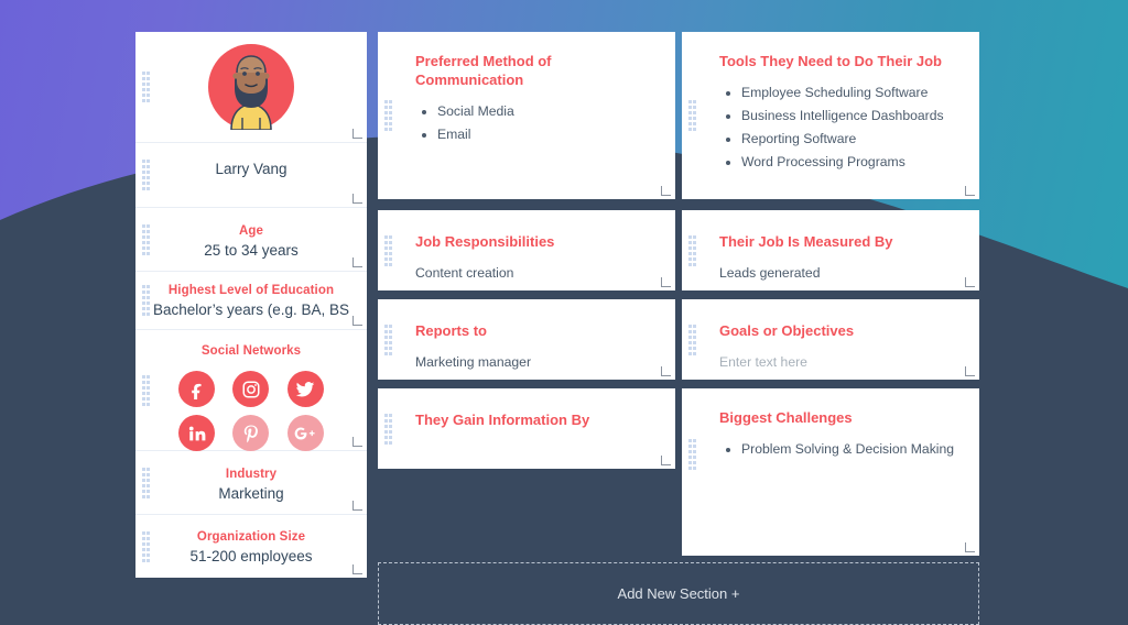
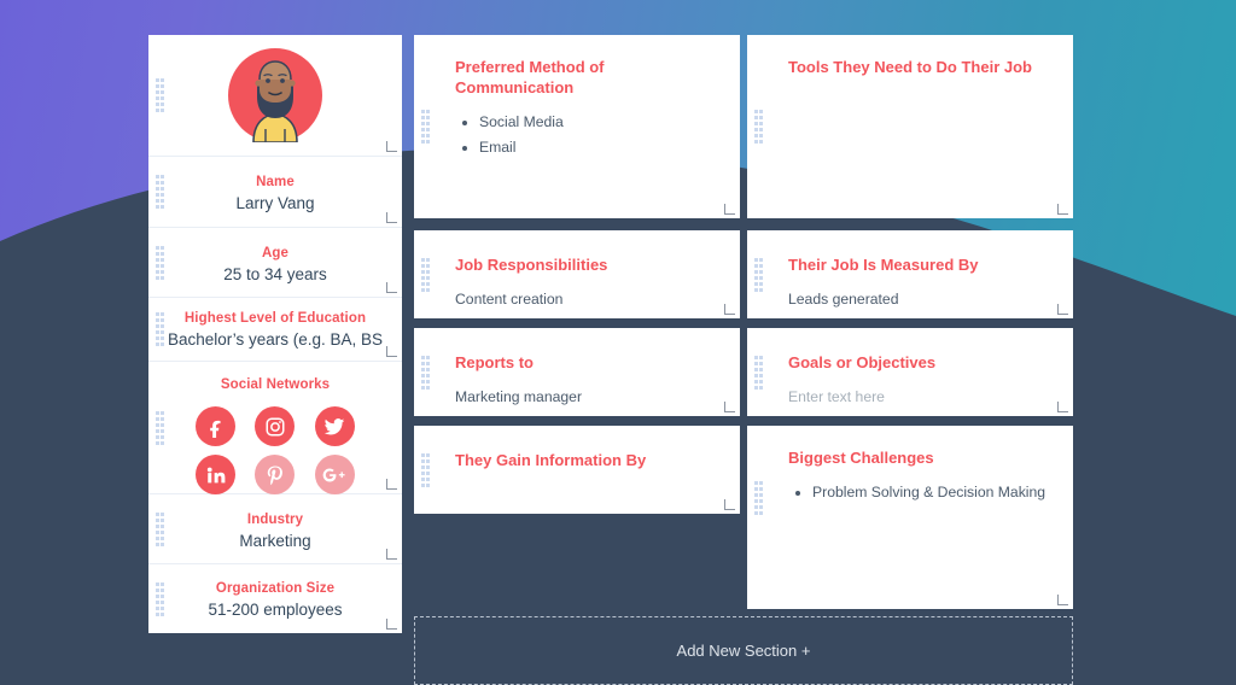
+ Name
  Larry Vang
  Age
  25 to 34 years
  Highest Level of Education
  Bachelor’s years (e.g. BA, BS
  Social Networks
  Industry
  Marketing
  Organization Size
  51-200 employees
  Preferred Method of Communication
  Social Media
  Email
  Tools They Need to Do Their Job
- Employee Scheduling Software
- Business Intelligence Dashboards
- Reporting Software
- Word Processing Programs
  Job Responsibilities
  Content creation
  Their Job Is Measured By
  Leads generated
  Reports to
  Marketing manager
  Goals or Objectives
  Enter text here
  They Gain Information By
  Biggest Challenges
  Problem Solving & Decision Making
  Add New Section +
